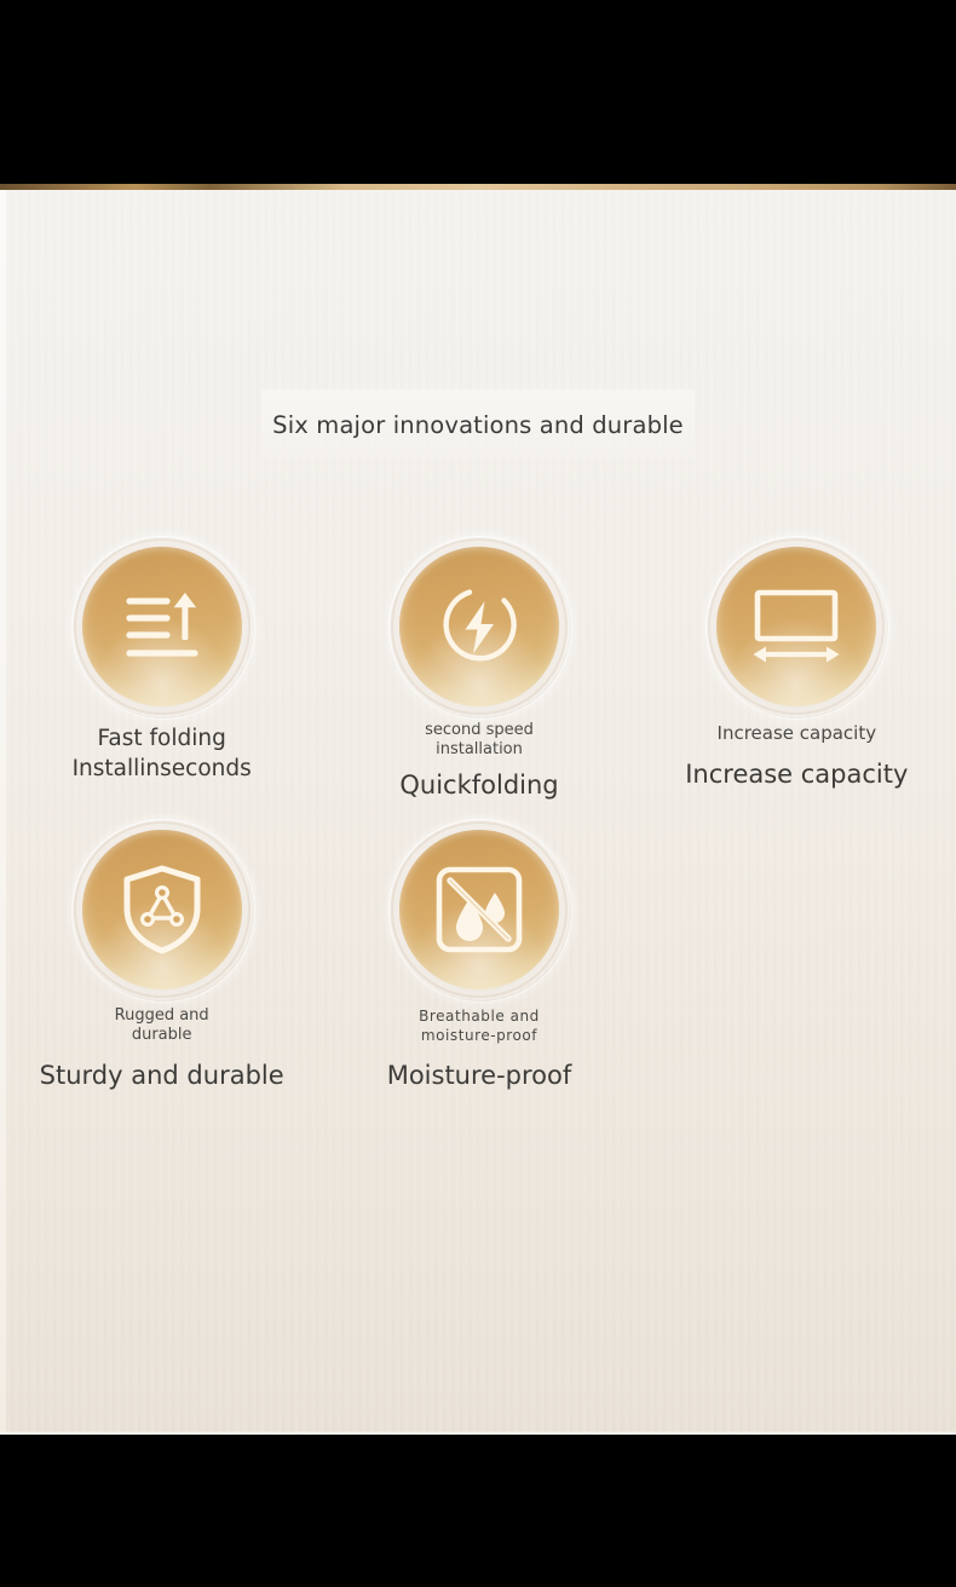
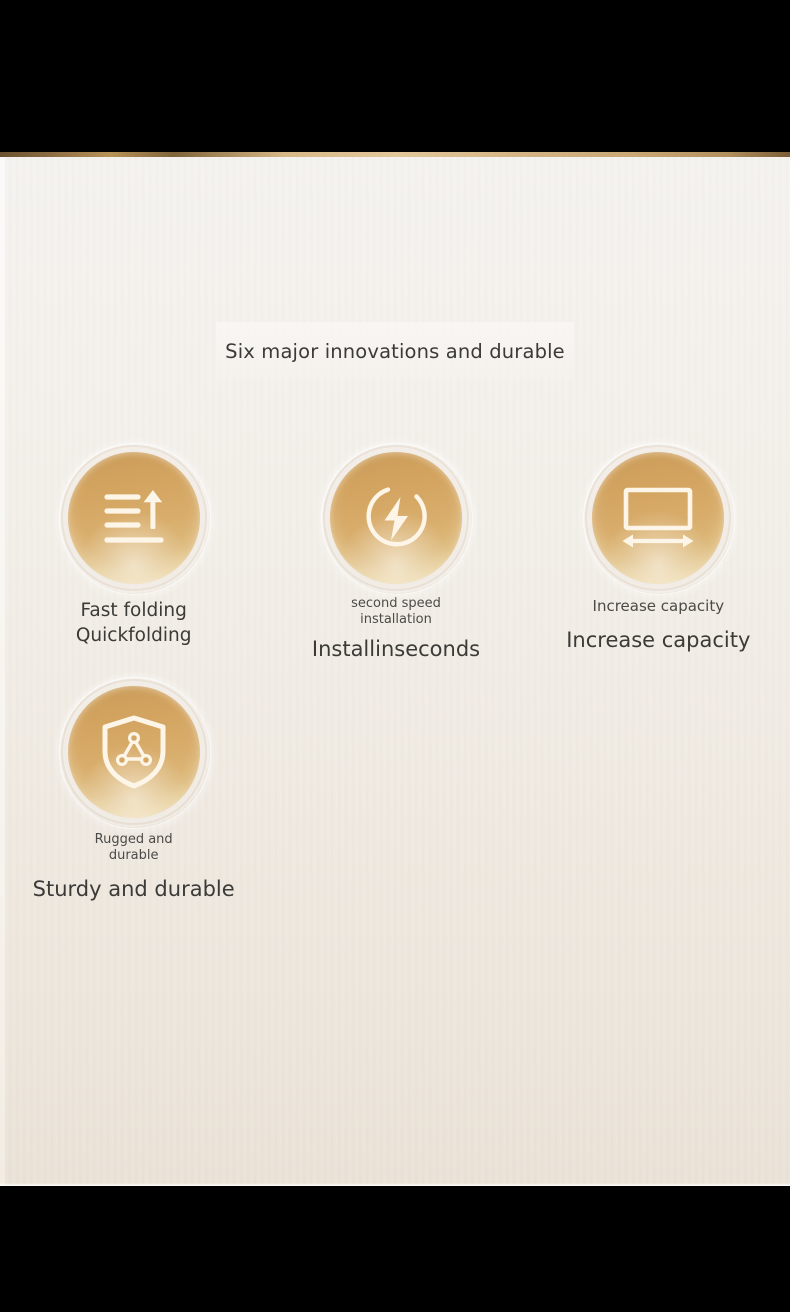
  Six major innovations and durable
  Fast folding
- Installinseconds
+ Quickfolding
  second speed
  installation
- Quickfolding
+ Installinseconds
  Increase capacity
  Increase capacity
  Rugged and
  durable
  Sturdy and durable
- Breathable and
- moisture-proof
- Moisture-proof
